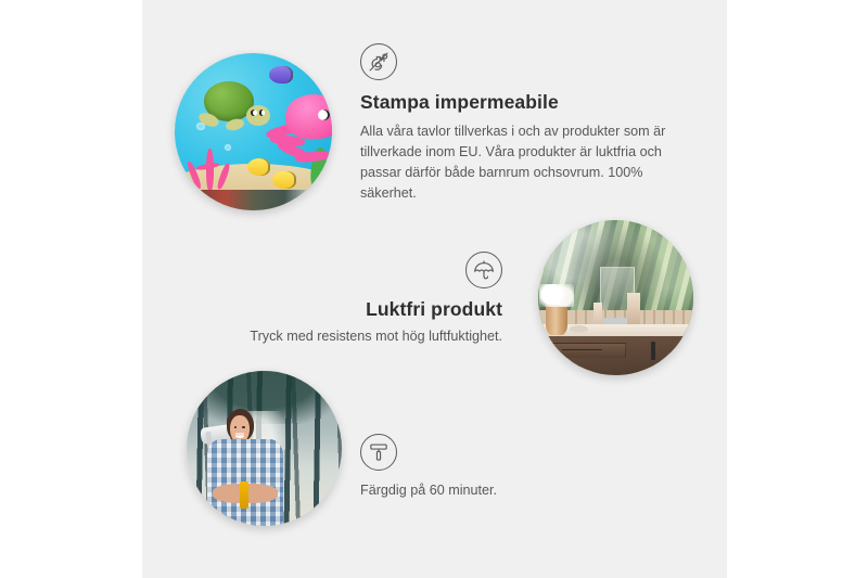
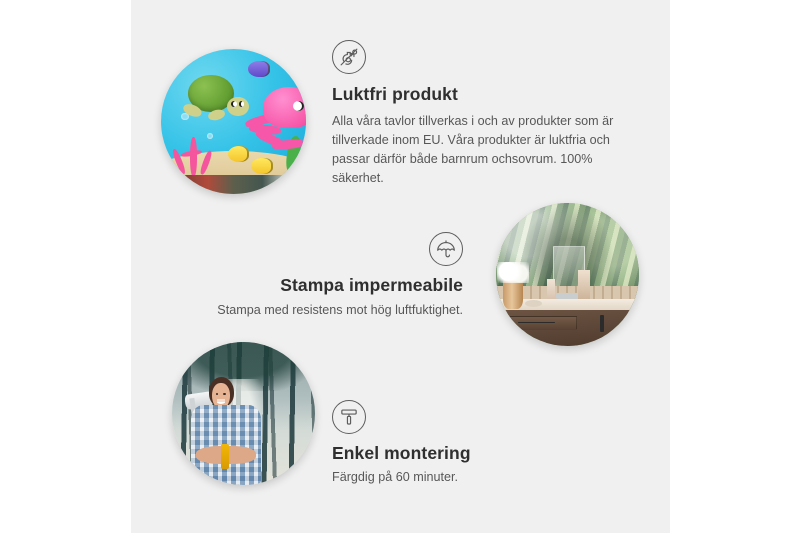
- Stampa impermeabile
+ Luktfri produkt
  Alla våra tavlor tillverkas i och av produkter som är tillverkade inom EU. Våra produkter är luktfria och passar därför både barnrum ochsovrum. 100% säkerhet.
- Luktfri produkt
+ Stampa impermeabile
- Tryck med resistens mot hög luftfuktighet.
+ Stampa med resistens mot hög luftfuktighet.
+ Enkel montering
  Färgdig på 60 minuter.
